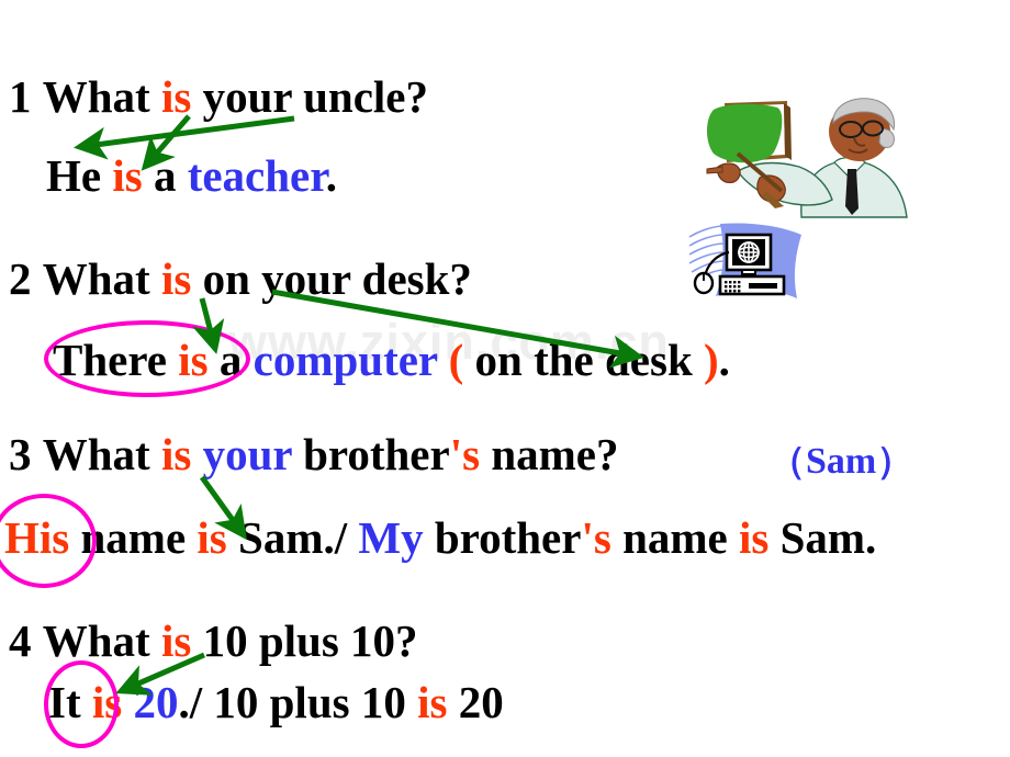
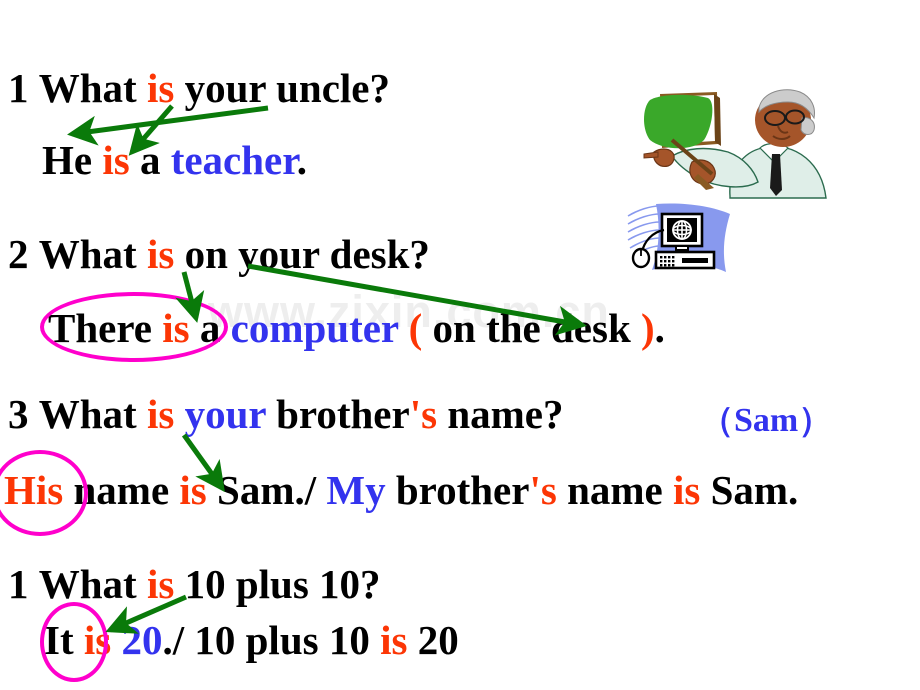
  www.zixin.com.cn
  1 What is your uncle?
  He is a teacher.
  2 What is on your desk?
  There is a computer ( on the desk ).
  3 What is your brother's name?
  （Sam）
  His name is Sam./ My brother's name is Sam.
- 4 What is 10 plus 10?
+ 1 What is 10 plus 10?
  It is 20./ 10 plus 10 is 20
